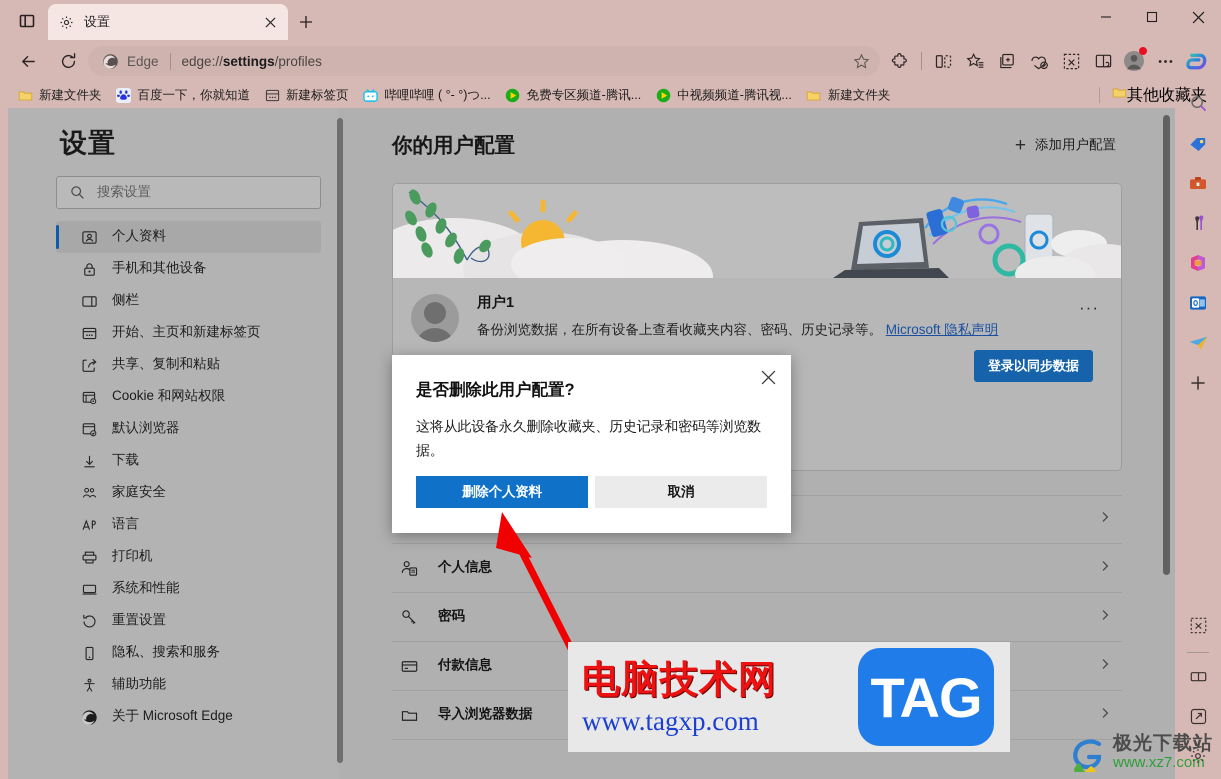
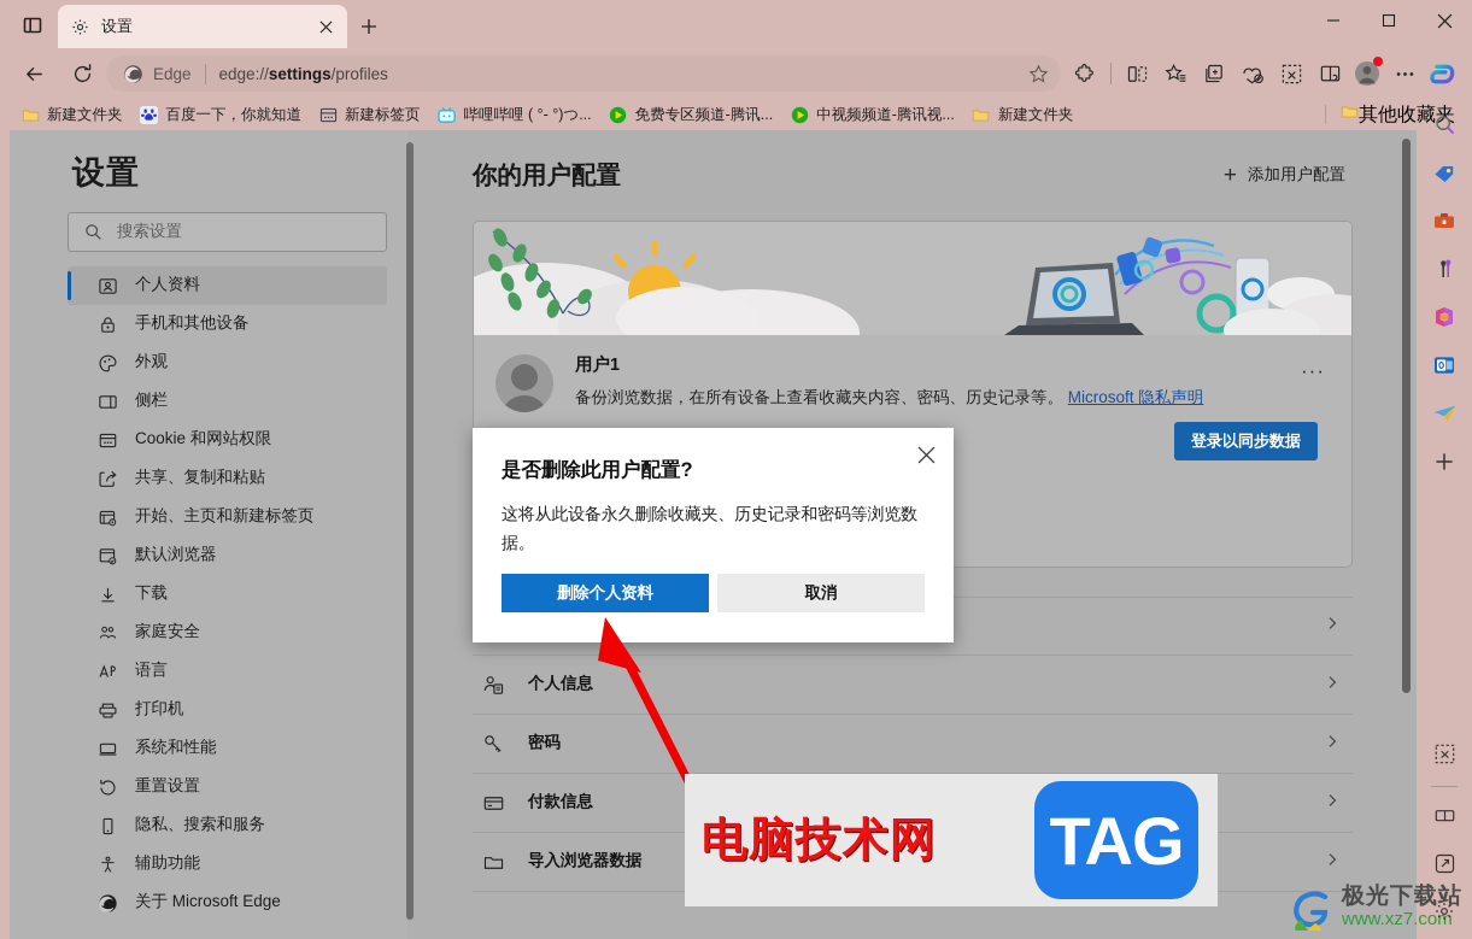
  设置
  Edge
  edge://settings/profiles
  新建文件夹
  百度一下，你就知道
  新建标签页
  哔哩哔哩 ( °- °)つ...
  免费专区频道-腾讯...
  中视频频道-腾讯视...
  新建文件夹
  其他收藏夹
  设置
  搜索设置
  个人资料
  手机和其他设备
+ 外观
  侧栏
- 开始、主页和新建标签页
+ Cookie 和网站权限
  共享、复制和粘贴
- Cookie 和网站权限
+ 开始、主页和新建标签页
  默认浏览器
  下载
  家庭安全
  语言
  打印机
  系统和性能
  重置设置
  隐私、搜索和服务
  辅助功能
  关于 Microsoft Edge
  你的用户配置
  +
  添加用户配置
  用户1
  备份浏览数据，在所有设备上查看收藏夹内容、密码、历史记录等。 Microsoft 隐私声明
  ···
  登录以同步数据
  个人信息
  密码
  付款信息
  导入浏览器数据
  是否删除此用户配置?
  这将从此设备永久删除收藏夹、历史记录和密码等浏览数据。
  删除个人资料
  取消
  电脑技术网
- www.tagxp.com
  TAG
  极光下载站
  www.xz7.co
